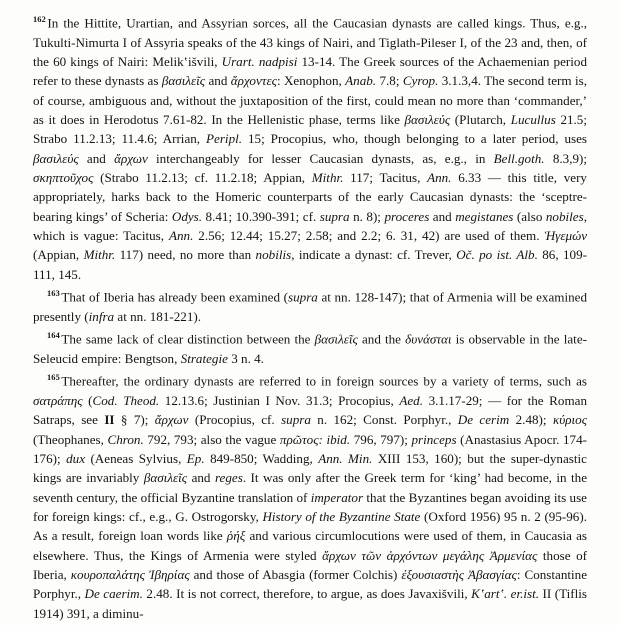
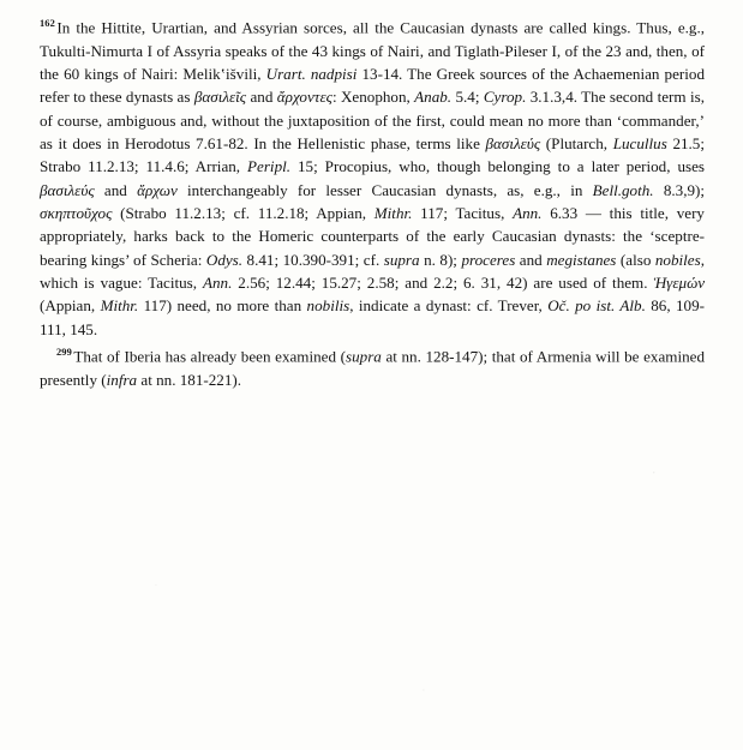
- 162 In the Hittite, Urartian, and Assyrian sorces, all the Caucasian dynasts are called kings. Thus, e.g., Tukulti-Nimurta I of Assyria speaks of the 43 kings of Nairi, and Tiglath-Pileser I, of the 23 and, then, of the 60 kings of Nairi: Melikʽišvili, Urart. nadpisi 13-14. The Greek sources of the Achaemenian period refer to these dynasts as βασιλεῖς and ἄρχοντες: Xenophon, Anab. 7.8; Cyrop. 3.1.3,4. The second term is, of course, ambiguous and, without the juxtaposition of the first, could mean no more than ‘commander,’ as it does in Herodotus 7.61-82. In the Hellenistic phase, terms like βασιλεύς (Plutarch, Lucullus 21.5; Strabo 11.2.13; 11.4.6; Arrian, Peripl. 15; Procopius, who, though belonging to a later period, uses βασιλεύς and ἄρχων interchangeably for lesser Caucasian dynasts, as, e.g., in Bell.goth. 8.3,9); σκηπτοῦχος (Strabo 11.2.13; cf. 11.2.18; Appian, Mithr. 117; Tacitus, Ann. 6.33 — this title, very appropriately, harks back to the Homeric counterparts of the early Caucasian dynasts: the ‘sceptre-bearing kings’ of Scheria: Odys. 8.41; 10.390-391; cf. supra n. 8); proceres and megistanes (also nobiles, which is vague: Tacitus, Ann. 2.56; 12.44; 15.27; 2.58; and 2.2; 6. 31, 42) are used of them. Ἡγεμών (Appian, Mithr. 117) need, no more than nobilis, indicate a dynast: cf. Trever, Oč. po ist. Alb. 86, 109-111, 145.
+ 162 In the Hittite, Urartian, and Assyrian sorces, all the Caucasian dynasts are called kings. Thus, e.g., Tukulti-Nimurta I of Assyria speaks of the 43 kings of Nairi, and Tiglath-Pileser I, of the 23 and, then, of the 60 kings of Nairi: Melikʽišvili, Urart. nadpisi 13-14. The Greek sources of the Achaemenian period refer to these dynasts as βασιλεῖς and ἄρχοντες: Xenophon, Anab. 5.4; Cyrop. 3.1.3,4. The second term is, of course, ambiguous and, without the juxtaposition of the first, could mean no more than ‘commander,’ as it does in Herodotus 7.61-82. In the Hellenistic phase, terms like βασιλεύς (Plutarch, Lucullus 21.5; Strabo 11.2.13; 11.4.6; Arrian, Peripl. 15; Procopius, who, though belonging to a later period, uses βασιλεύς and ἄρχων interchangeably for lesser Caucasian dynasts, as, e.g., in Bell.goth. 8.3,9); σκηπτοῦχος (Strabo 11.2.13; cf. 11.2.18; Appian, Mithr. 117; Tacitus, Ann. 6.33 — this title, very appropriately, harks back to the Homeric counterparts of the early Caucasian dynasts: the ‘sceptre-bearing kings’ of Scheria: Odys. 8.41; 10.390-391; cf. supra n. 8); proceres and megistanes (also nobiles, which is vague: Tacitus, Ann. 2.56; 12.44; 15.27; 2.58; and 2.2; 6. 31, 42) are used of them. Ἡγεμών (Appian, Mithr. 117) need, no more than nobilis, indicate a dynast: cf. Trever, Oč. po ist. Alb. 86, 109-111, 145.
- 163 That of Iberia has already been examined (supra at nn. 128-147); that of Armenia will be examined presently (infra at nn. 181-221).
+ 299 That of Iberia has already been examined (supra at nn. 128-147); that of Armenia will be examined presently (infra at nn. 181-221).
- 164 The same lack of clear distinction between the βασιλεῖς and the δυνάσται is observable in the late-Seleucid empire: Bengtson, Strategie 3 n. 4.
- 165 Thereafter, the ordinary dynasts are referred to in foreign sources by a variety of terms, such as σατράπης (Cod. Theod. 12.13.6; Justinian I Nov. 31.3; Procopius, Aed. 3.1.17-29; — for the Roman Satraps, see II § 7); ἄρχων (Procopius, cf. supra n. 162; Const. Porphyr., De cerim 2.48); κύριος (Theophanes, Chron. 792, 793; also the vague πρῶτος: ibid. 796, 797); princeps (Anastasius Apocr. 174-176); dux (Aeneas Sylvius, Ep. 849-850; Wadding, Ann. Min. XIII 153, 160); but the super-dynastic kings are invariably βασιλεῖς and reges. It was only after the Greek term for ‘king’ had become, in the seventh century, the official Byzantine translation of imperator that the Byzantines began avoiding its use for foreign kings: cf., e.g., G. Ostrogorsky, History of the Byzantine State (Oxford 1956) 95 n. 2 (95-96). As a result, foreign loan words like ῥήξ and various circumlocutions were used of them, in Caucasia as elsewhere. Thus, the Kings of Armenia were styled ἄρχων τῶν ἀρχόντων μεγάλης Ἀρμενίας those of Iberia, κουροπαλάτης Ἰβηρίας and those of Abasgia (former Colchis) ἐξουσιαστὴς Ἀβασγίας: Constantine Porphyr., De caerim. 2.48. It is not correct, therefore, to argue, as does Javaxišvili, Kʽartʽ. er.ist. II (Tiflis 1914) 391, a diminu-
